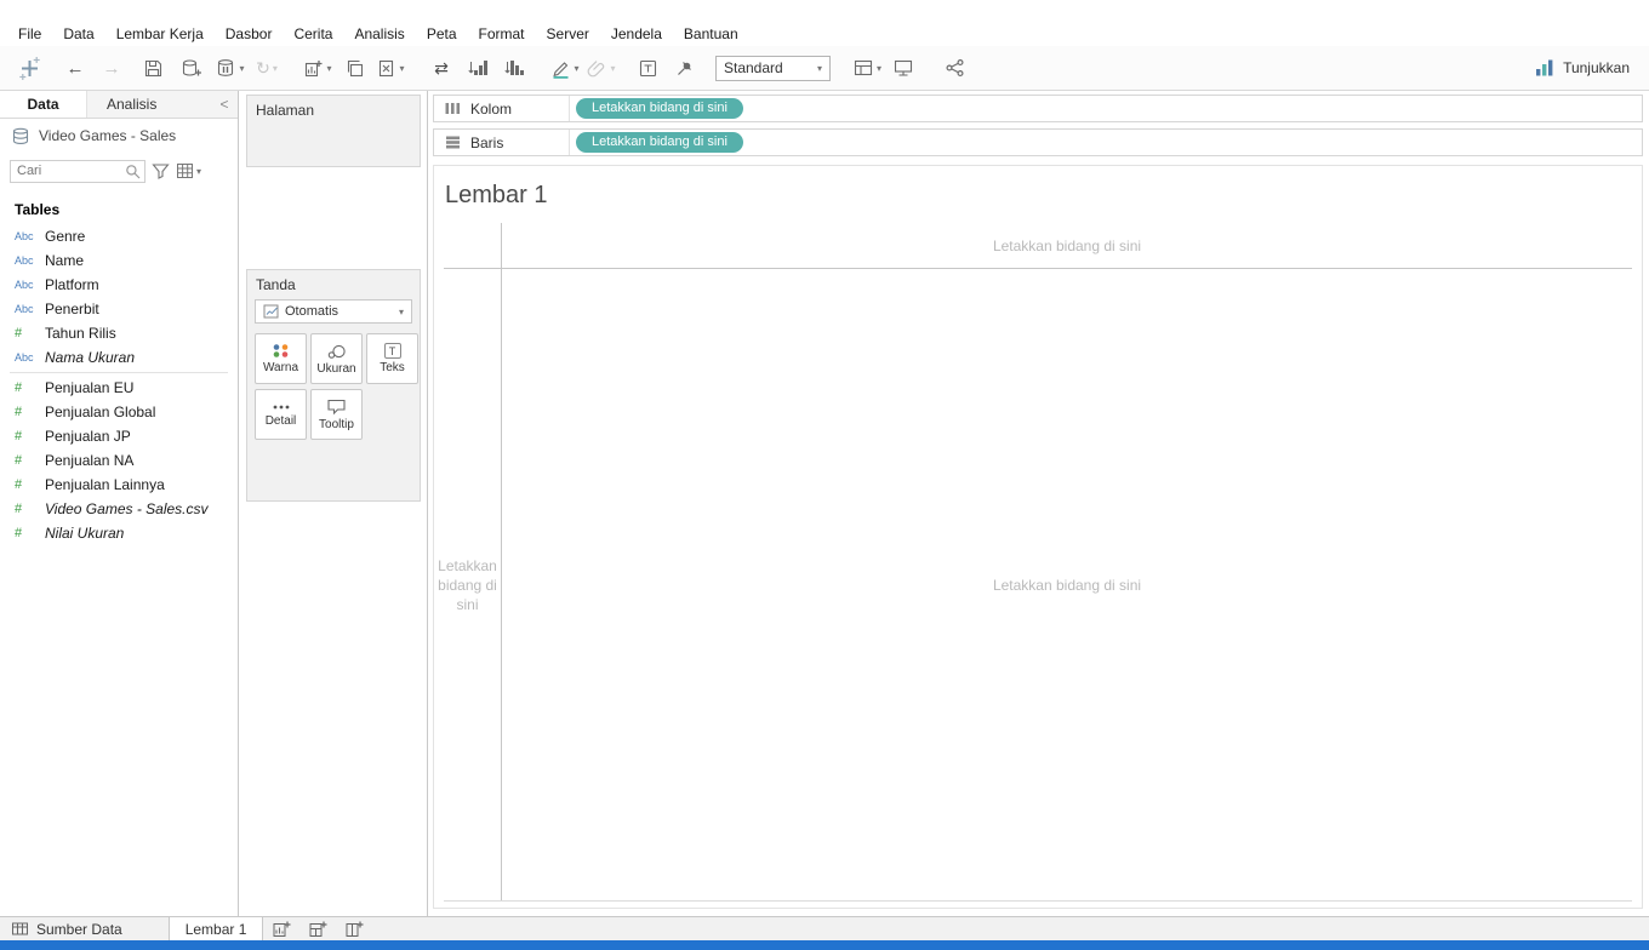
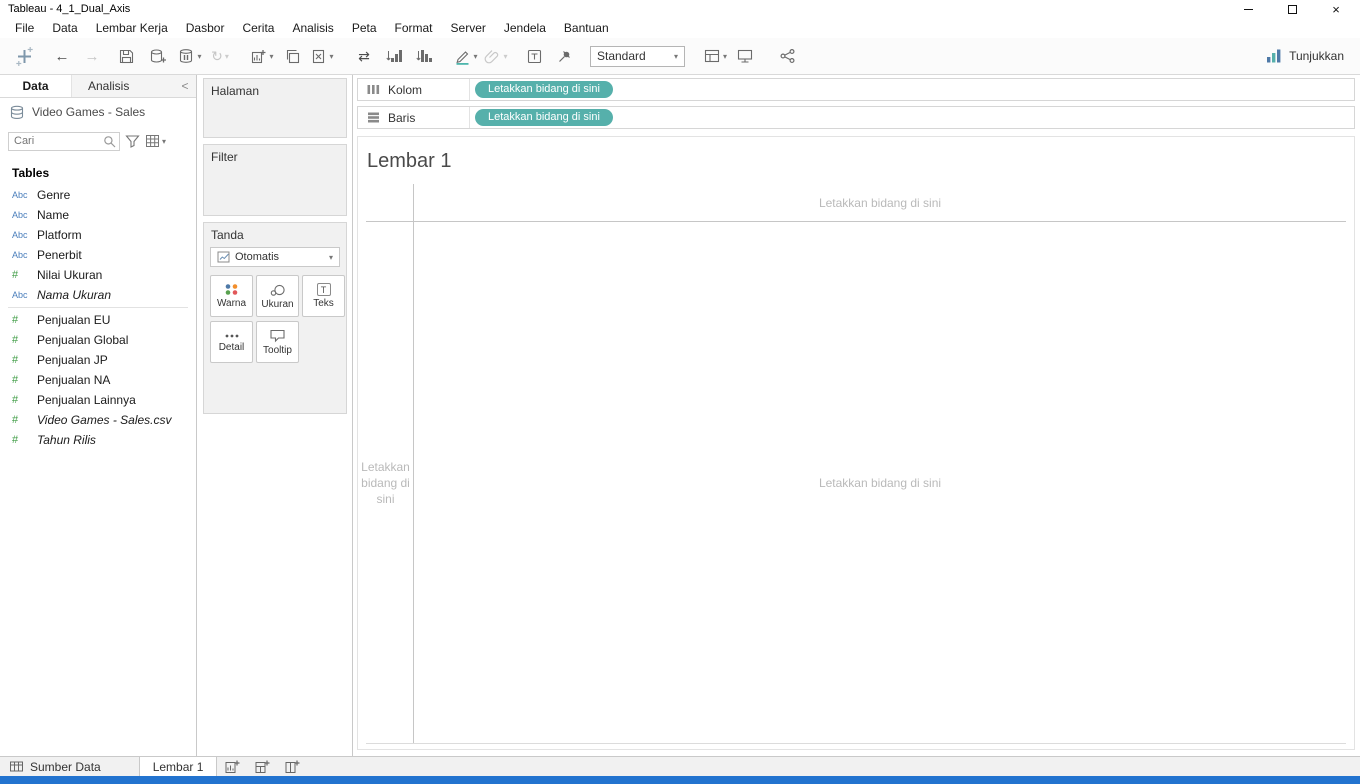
+ Tableau - 4_1_Dual_Axis
+ ×
  File
  Data
  Lembar Kerja
  Dasbor
  Cerita
  Analisis
  Peta
  Format
  Server
  Jendela
  Bantuan
  ←
  →
  ▾
  ↻
  ▾
  ▾
  ▾
  ⇄
  ▾
  ▾
  Standard
  ▾
  ▾
  Tunjukkan
  Data
  Analisis
  <
  Video Games - Sales
  Cari
  ▾
  Tables
  Abc
  Genre
  Abc
  Name
  Abc
  Platform
  Abc
  Penerbit
  #
- Tahun Rilis
+ Nilai Ukuran
  Abc
  Nama Ukuran
  #
  Penjualan EU
  #
  Penjualan Global
  #
  Penjualan JP
  #
  Penjualan NA
  #
  Penjualan Lainnya
  #
  Video Games - Sales.csv
  #
- Nilai Ukuran
+ Tahun Rilis
  Halaman
+ Filter
  Tanda
  Otomatis
  ▾
  Warna
  Ukuran
  T
  Teks
  Detail
  Tooltip
  Kolom
  Letakkan bidang di sini
  Baris
  Letakkan bidang di sini
  Lembar 1
  Letakkan bidang di sini
  Letakkan bidang di sini
  Letakkan bidang di sini
  Sumber Data
  Lembar 1
